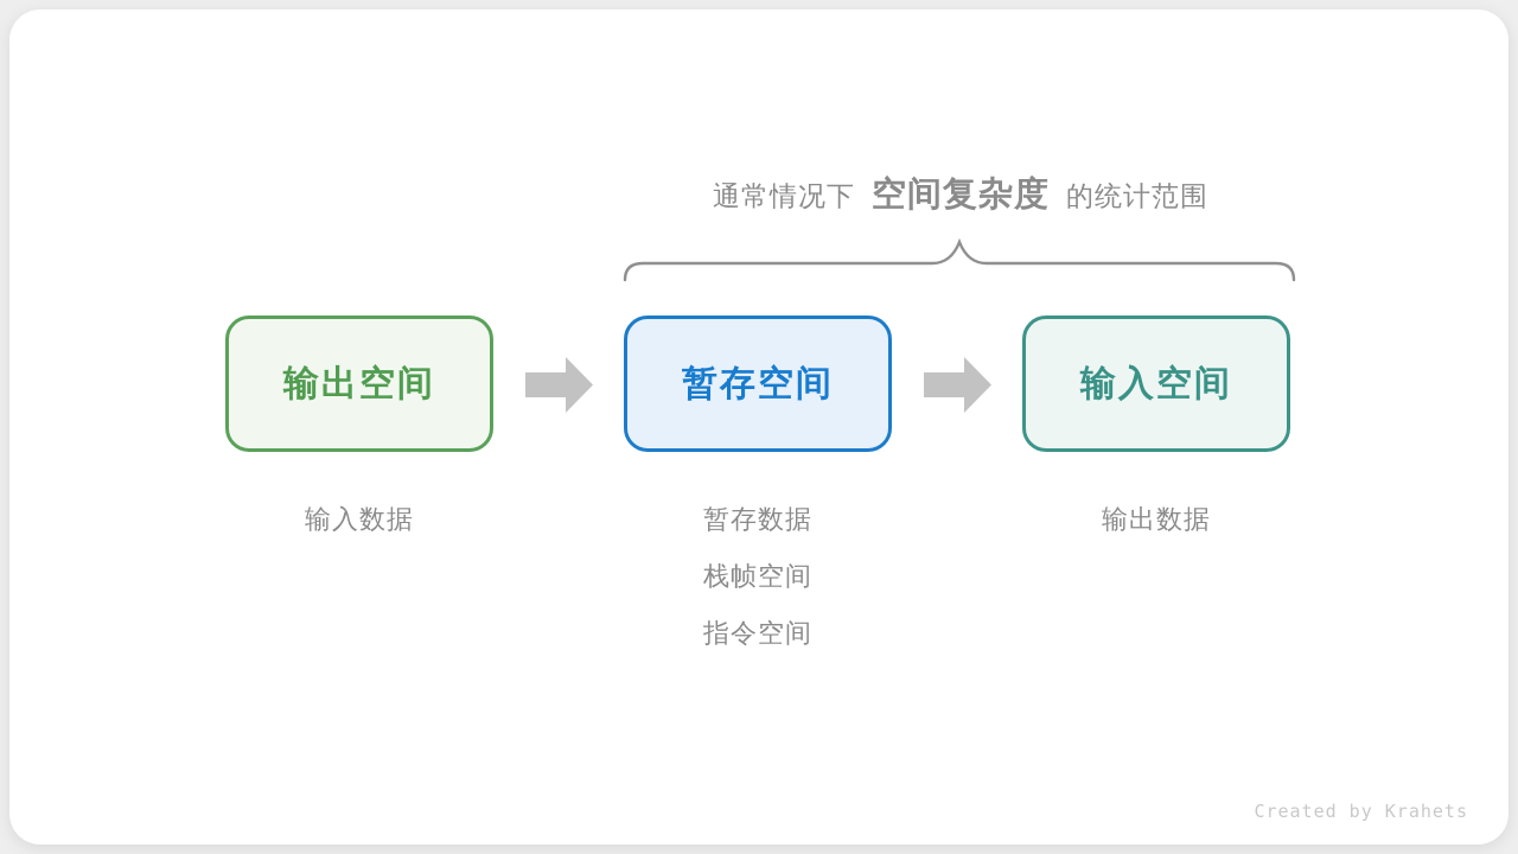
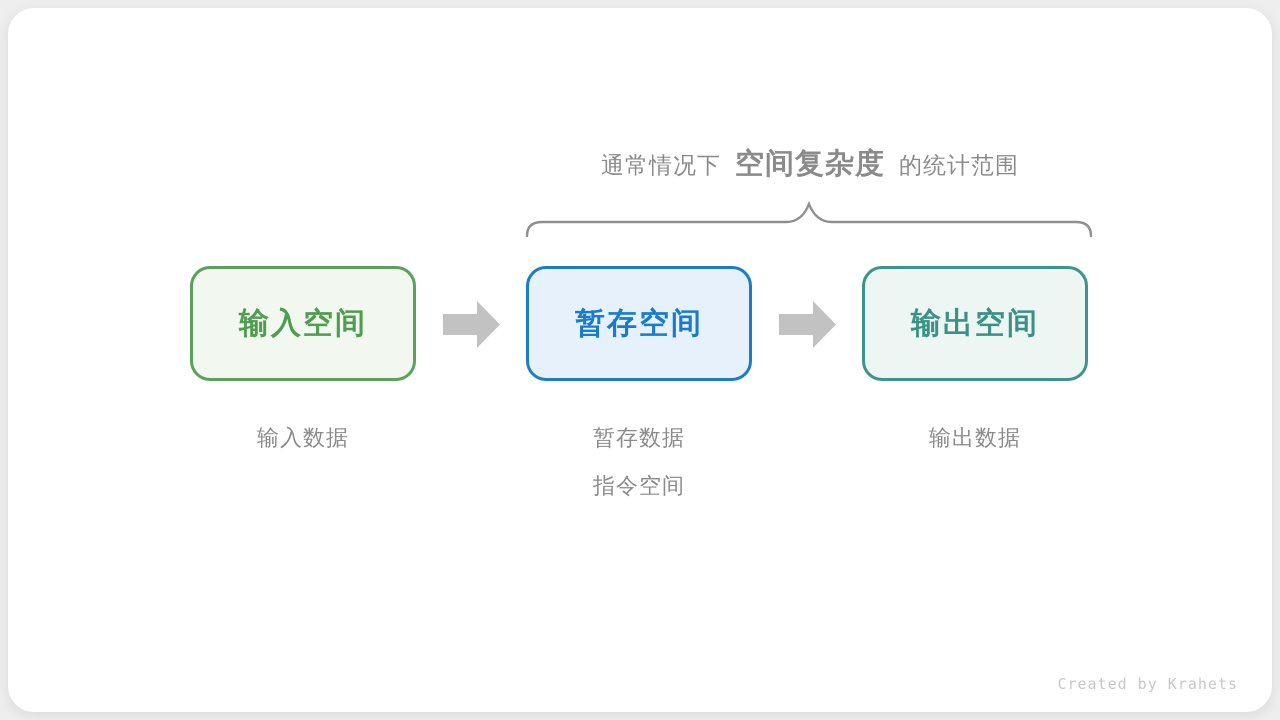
  通常情况下
  空间复杂度
  的统计范围
- 输出空间
+ 输入空间
  暂存空间
- 输入空间
+ 输出空间
  输入数据
  暂存数据
- 栈帧空间
  指令空间
  输出数据
  Created by Krahets
